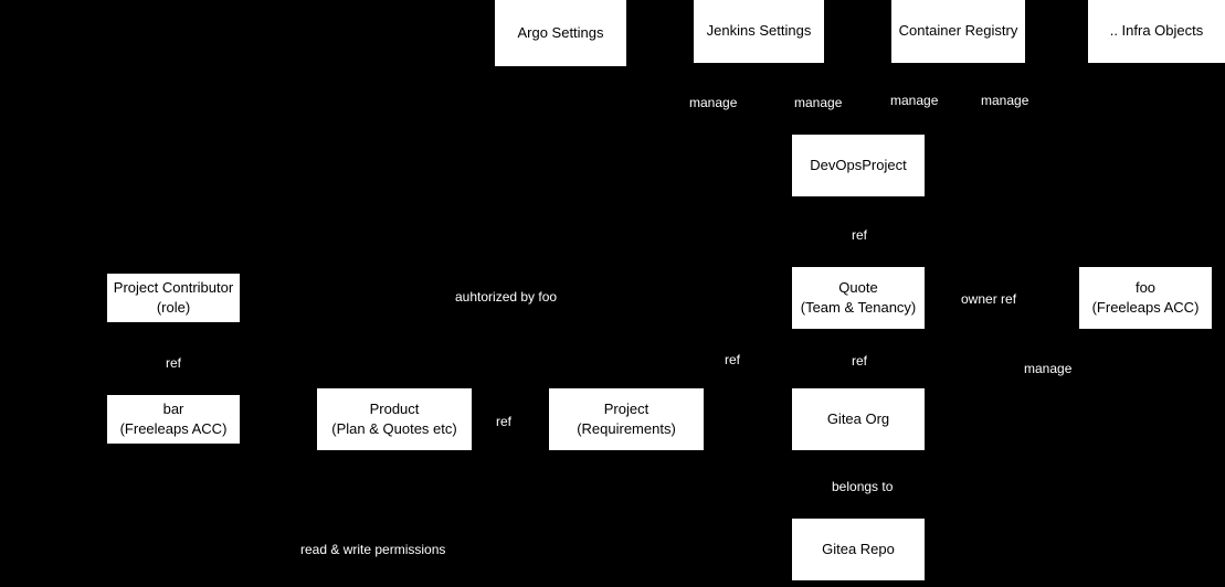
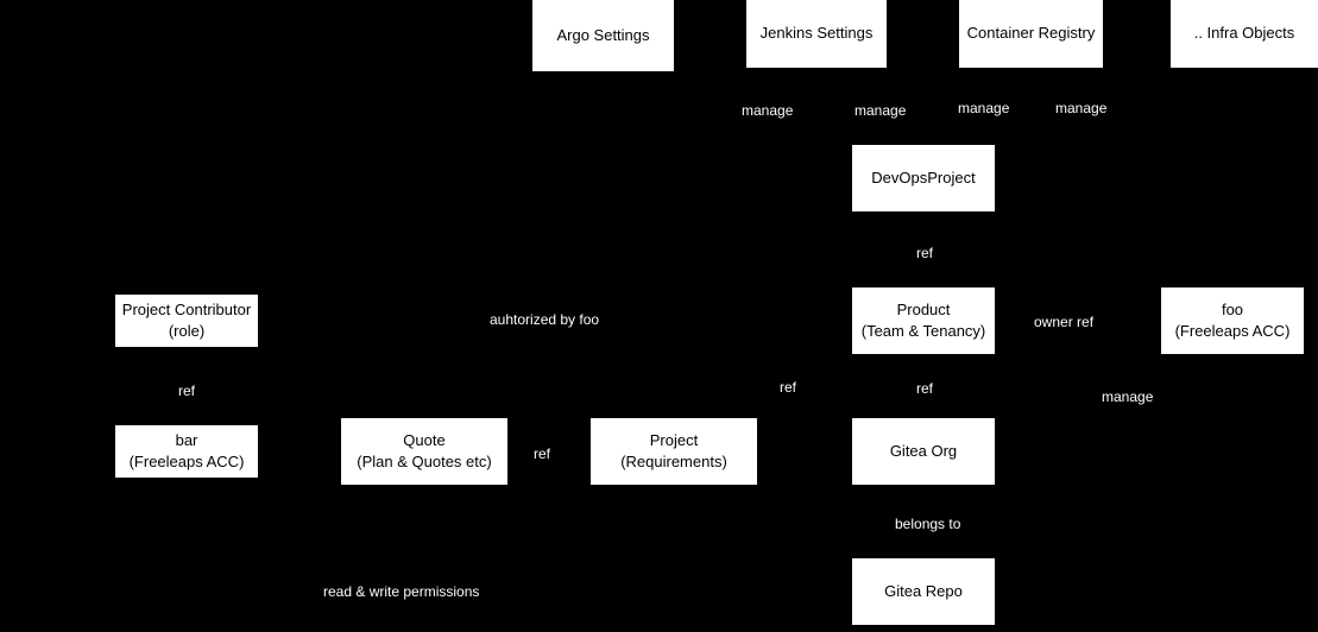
  Argo Settings
  Jenkins Settings
  Container Registry
  .. Infra Objects
  DevOpsProject
- Quote
+ Product
  (Team & Tenancy)
  foo
  (Freeleaps ACC)
  Project Contributor
  (role)
  bar
  (Freeleaps ACC)
- Product
+ Quote
  (Plan & Quotes etc)
  Project
  (Requirements)
  Gitea Org
  Gitea Repo
  manage
  manage
  manage
  manage
  ref
  auhtorized by foo
  owner ref
  ref
  ref
  ref
  manage
  ref
  belongs to
  read & write permissions
